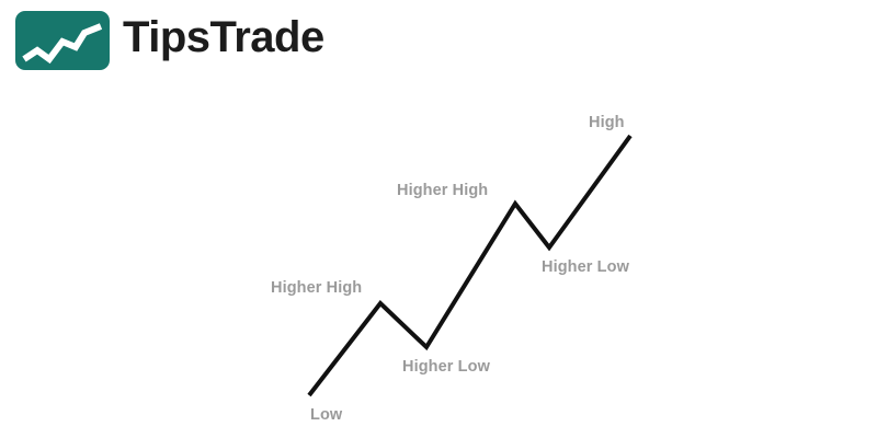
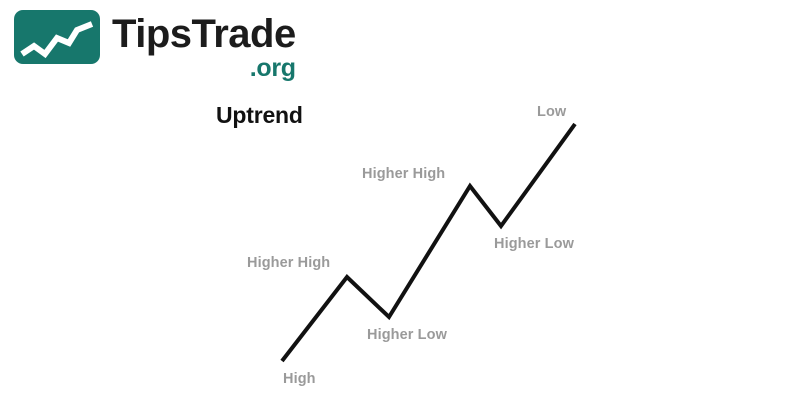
  TipsTrade
+ .org
+ Uptrend
- Low
+ High
  Higher High
  Higher Low
  Higher High
  Higher Low
- High
+ Low
